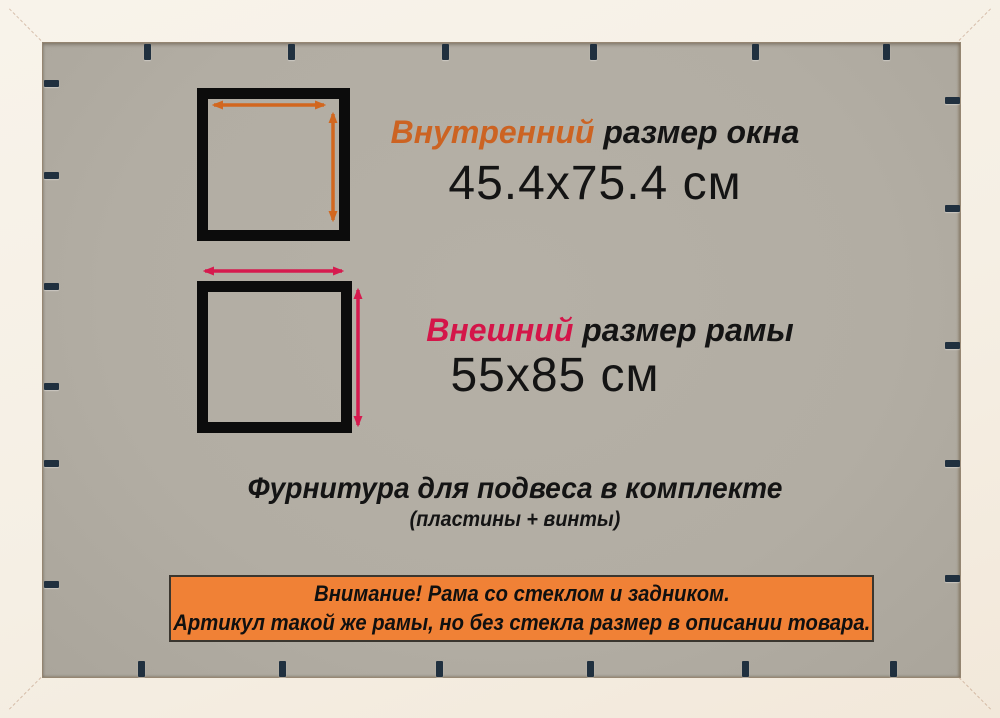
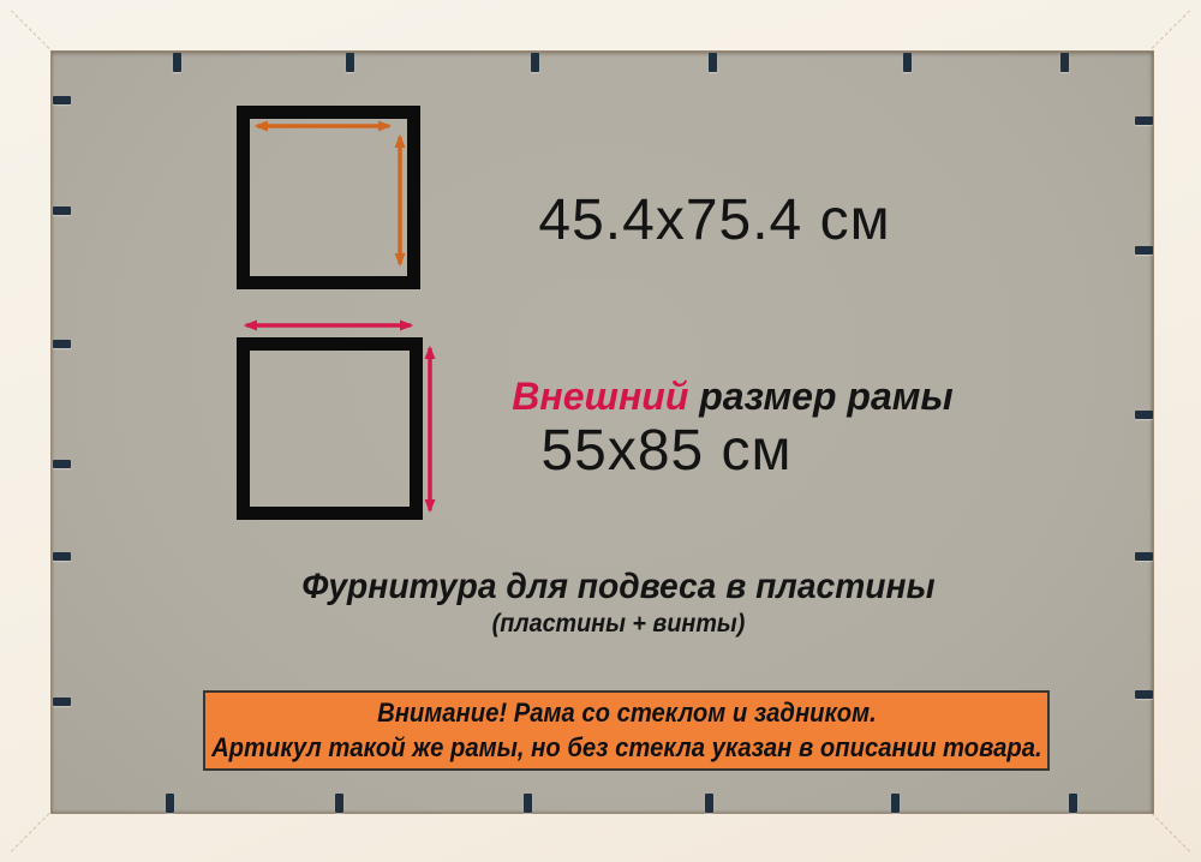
- Внутренний размер окна
  45.4x75.4 см
  Внешний размер рамы
  55x85 см
- Фурнитура для подвеса в комплекте
+ Фурнитура для подвеса в пластины
  (пластины + винты)
  Внимание! Рама со стеклом и задником.
- Артикул такой же рамы, но без стекла размер в описании товара.
+ Артикул такой же рамы, но без стекла указан в описании товара.
